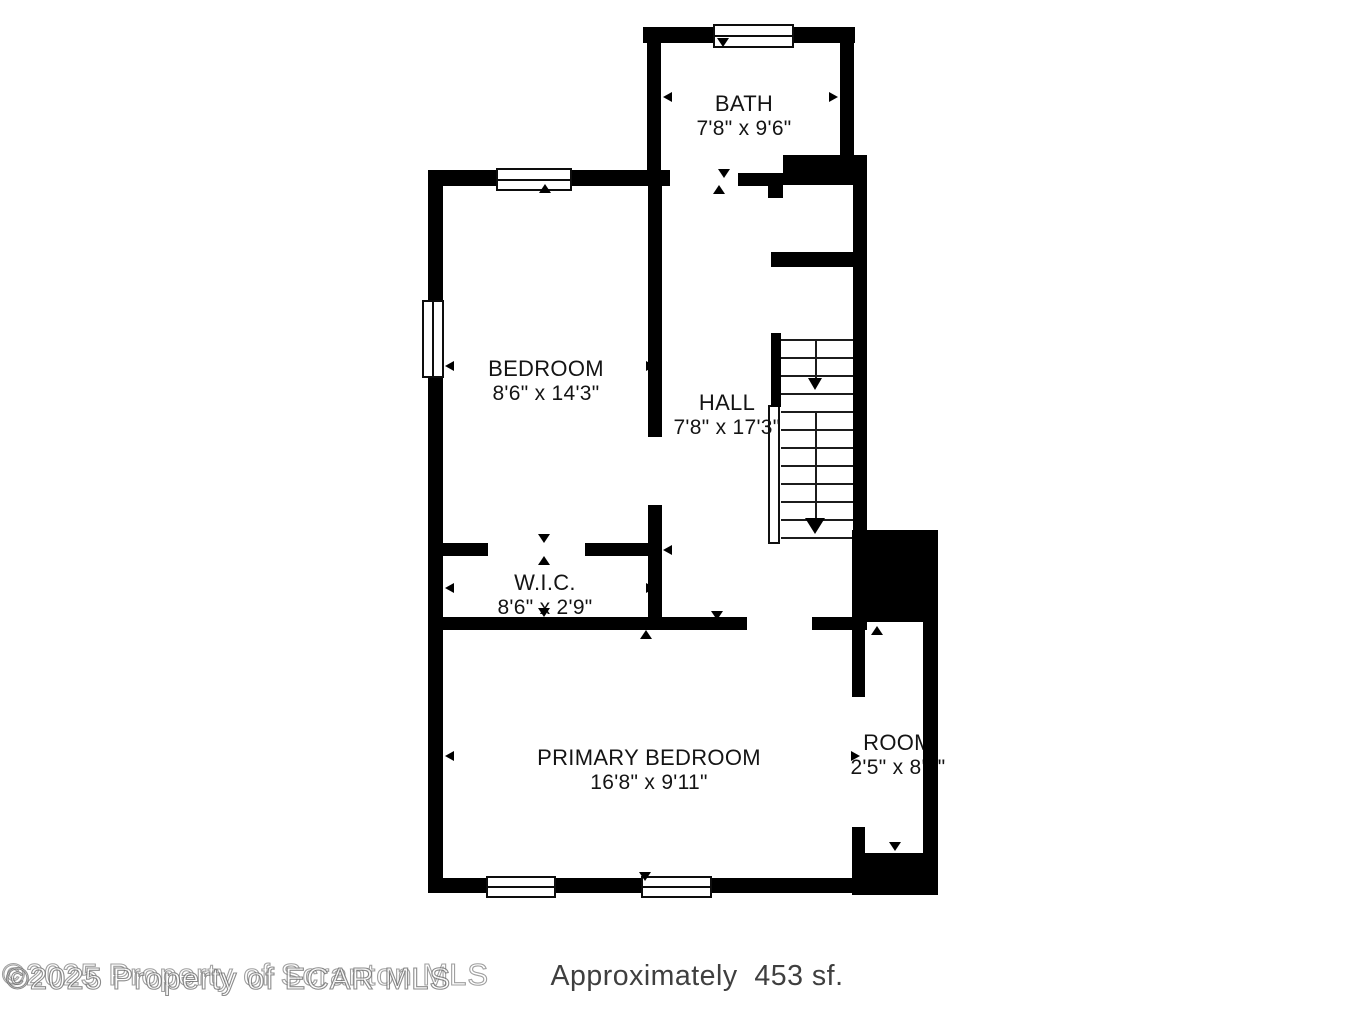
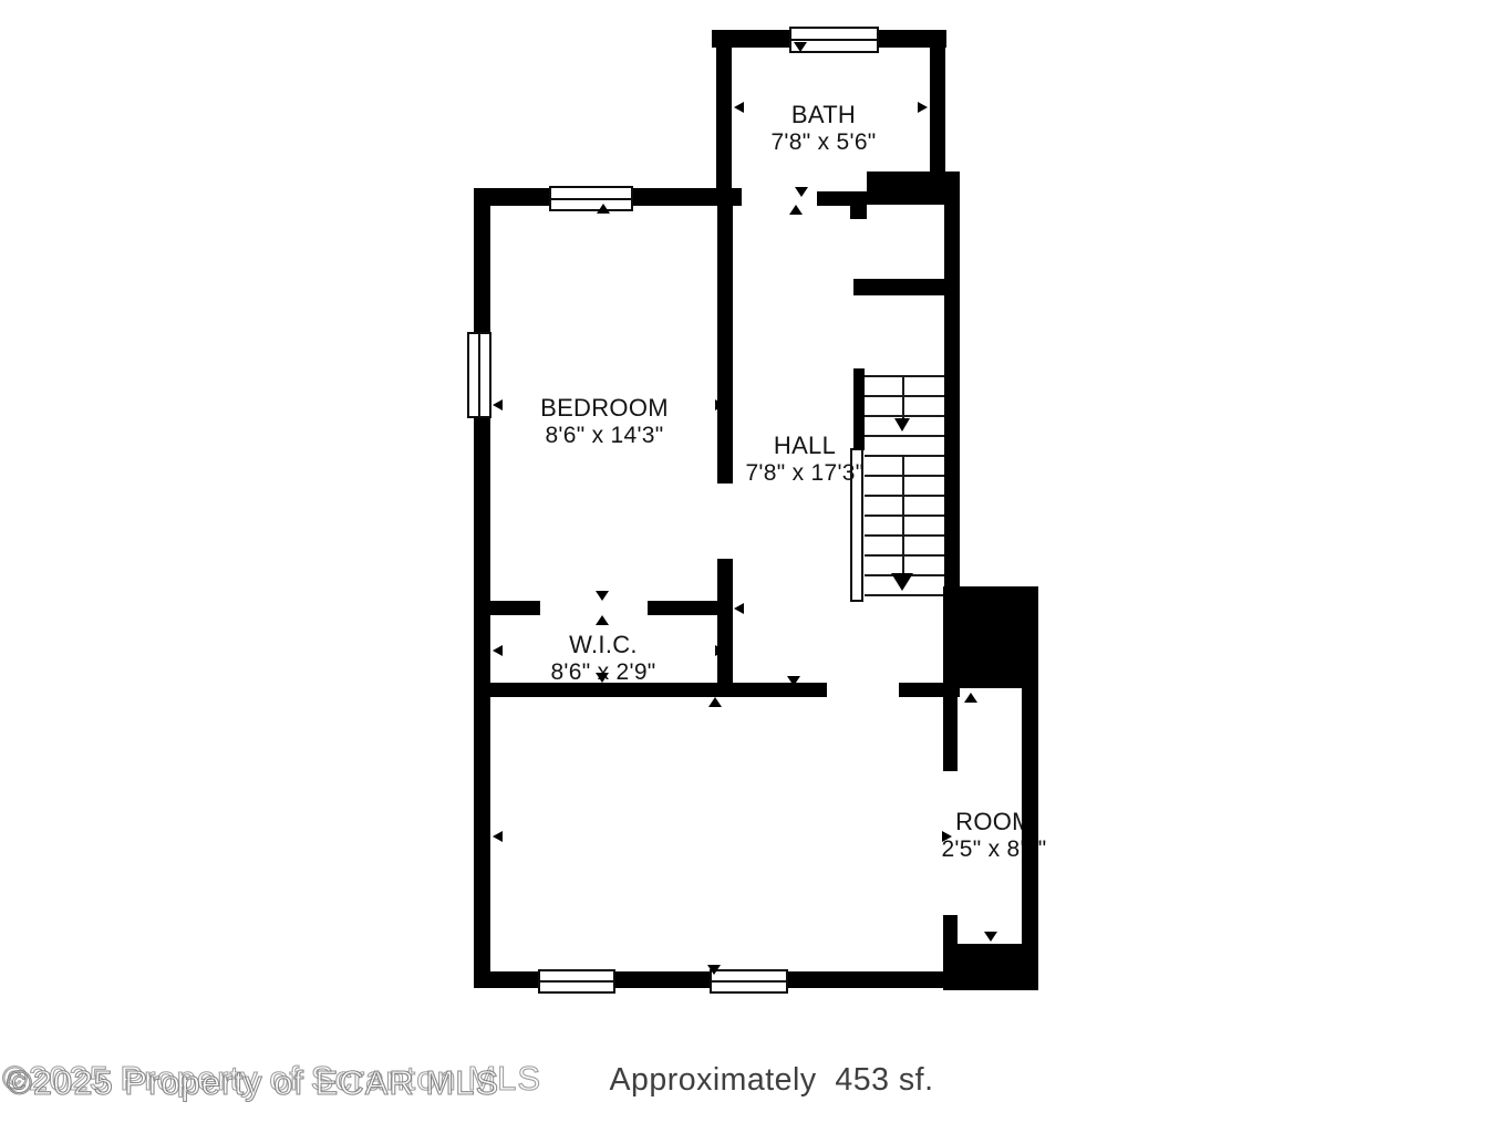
  BATH
- 7'8" x 9'6"
+ 7'8" x 5'6"
  BEDROOM
  8'6" x 14'3"
  HALL
  7'8" x 17'3"
  W.I.C.
  8'6" x 2'9"
- PRIMARY BEDROOM
- 16'8" x 9'11"
  ROO
  2'5" x 8"
  ©2025 Property of Scranton MLS
  ©2025 Property of ECAR MLS
  Approximately 453 sf.
